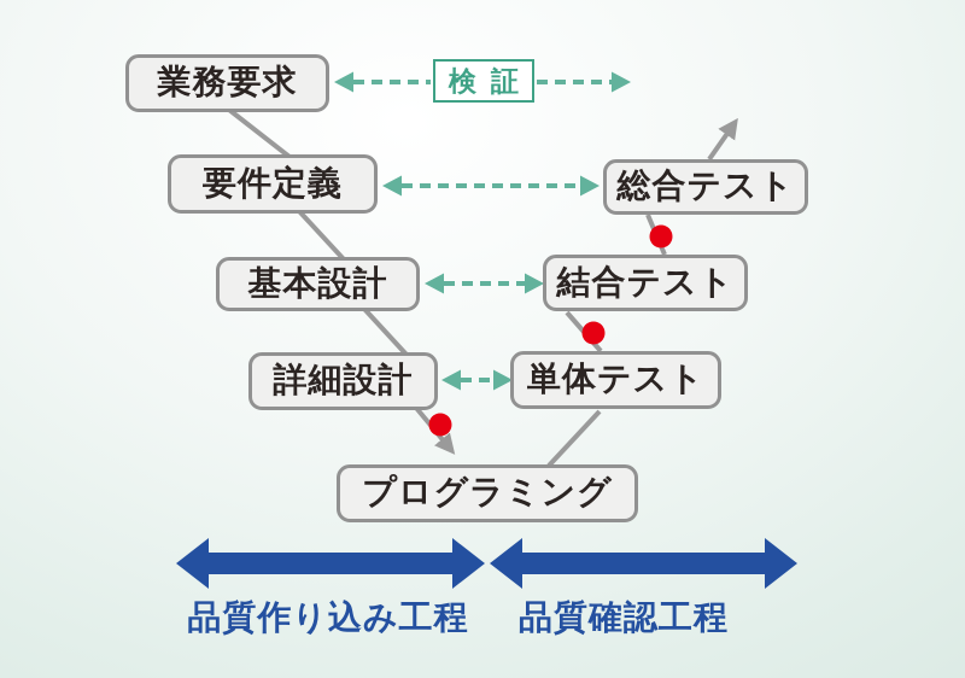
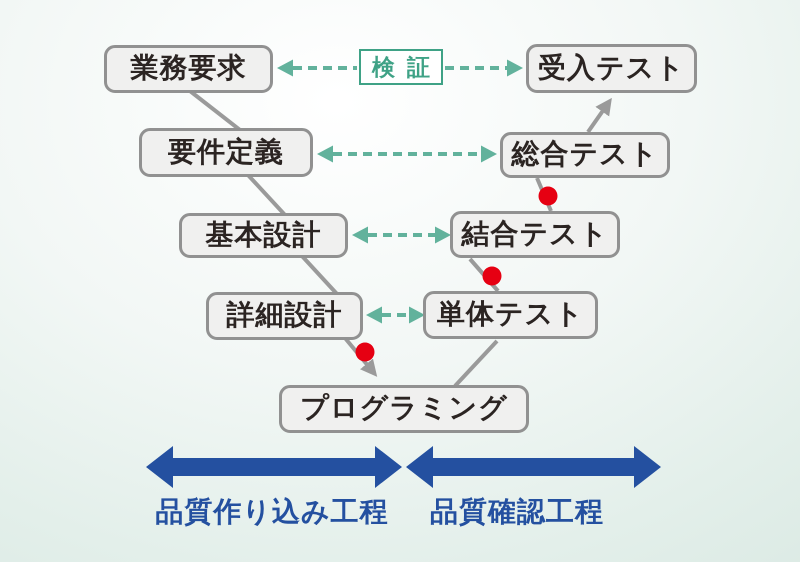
  業務要求
  要件定義
  基本設計
  詳細設計
  プログラミング
  単体テスト
  結合テスト
  総合テスト
+ 受入テスト
  検証
  品質作り込み工程
  品質確認工程
